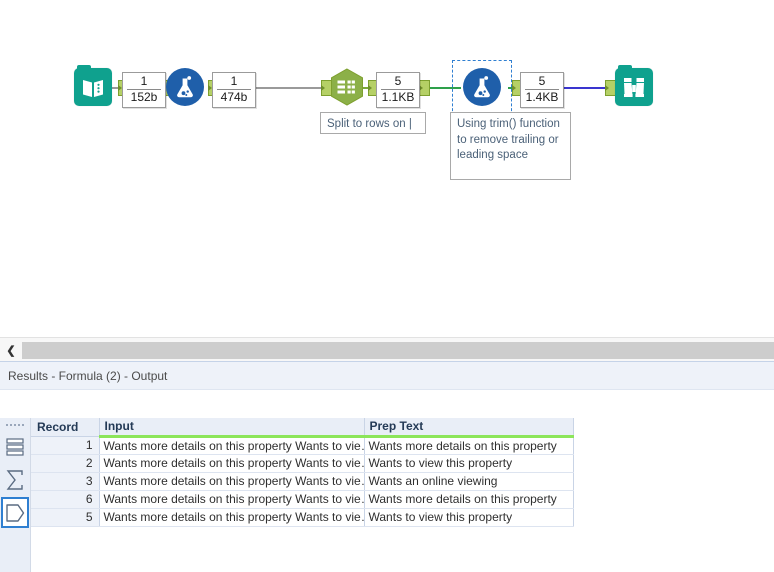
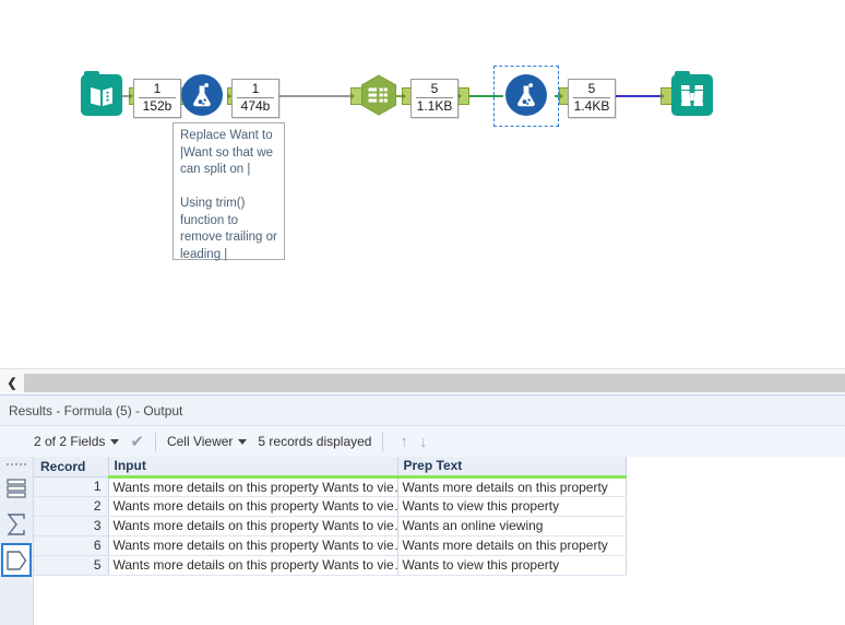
  1
  152b
  1
  474b
+ Replace Want to |Want so that we can split on |
+ Using trim() function to remove trailing or leading |
  5
  1.1KB
- Split to rows on |
  5
  1.4KB
- Using trim() function to remove trailing or leading space
  ❮
- Results - Formula (2) - Output
+ Results - Formula (5) - Output
+ 2 of 2 Fields
+ ✔
+ Cell Viewer
+ 5 records displayed
+ ↑
+ ↓
  Record	Input	Prep Text
  1	Wants more details on this property Wants to vie	Wants more details on this property
  2	Wants more details on this property Wants to vie	Wants to view this property
  3	Wants more details on this property Wants to vie	Wants an online viewing
  6	Wants more details on this property Wants to vie	Wants more details on this property
  5	Wants more details on this property Wants to vie	Wants to view this property
